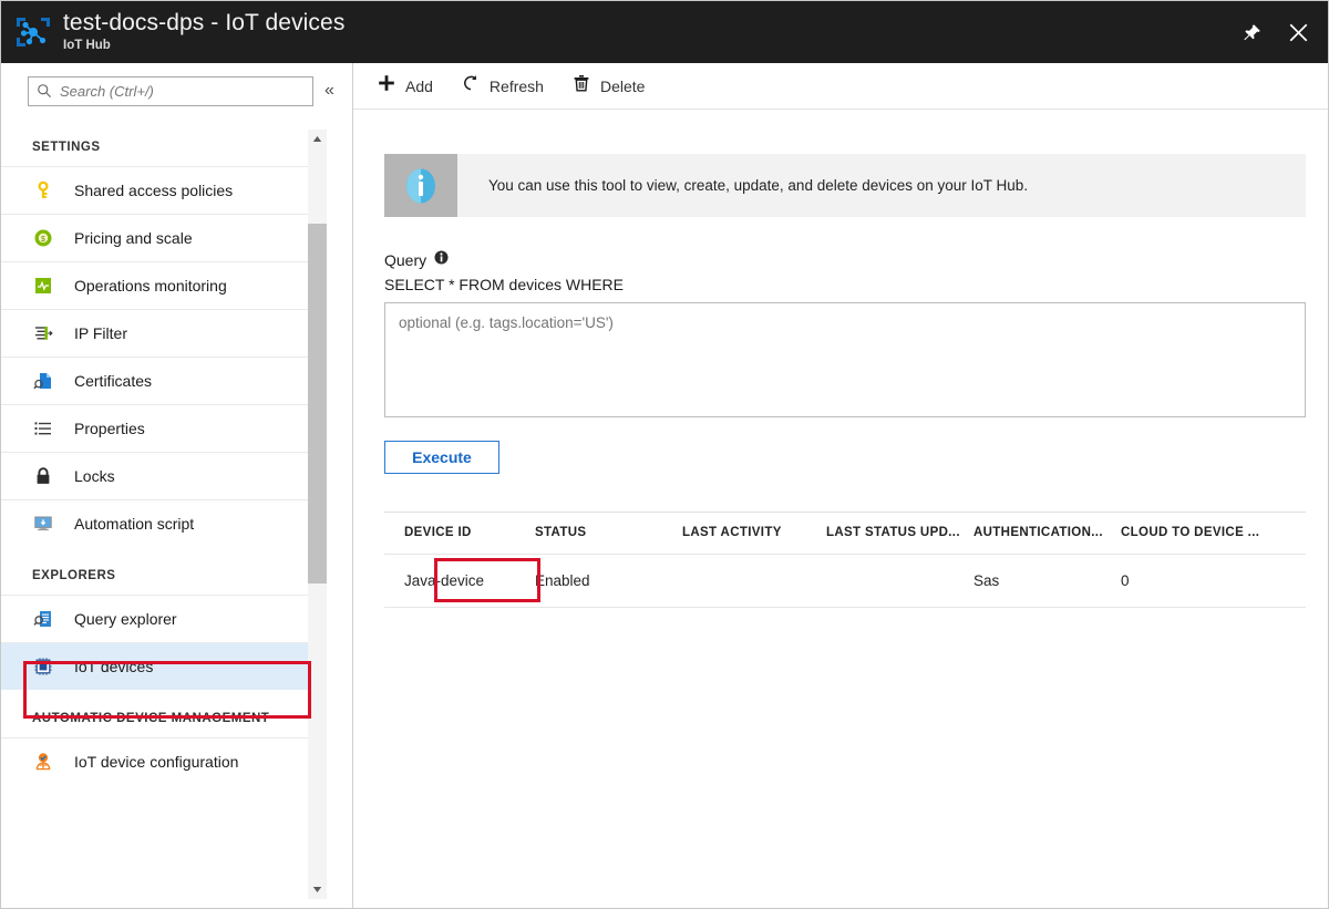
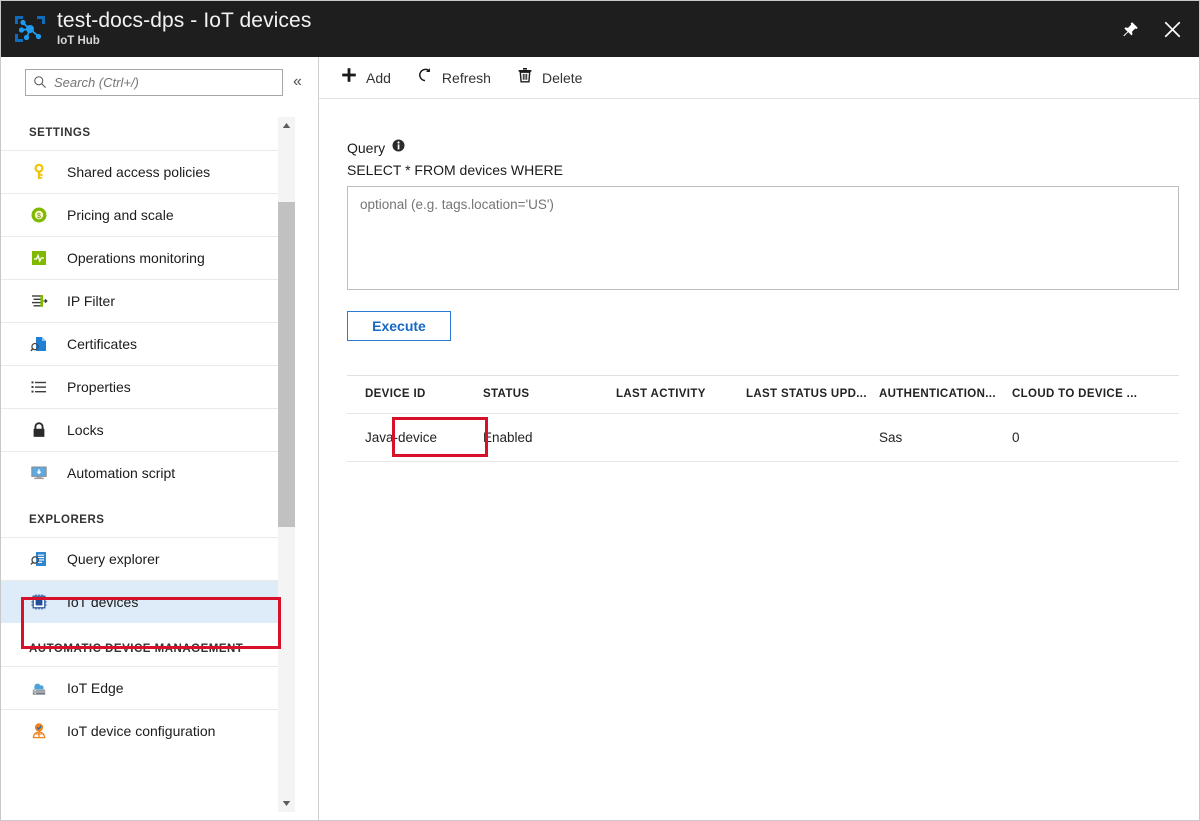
  test-docs-dps - IoT devices
  IoT Hub
  Search (Ctrl+/)
  «
  SETTINGS
  Shared access policies
  Pricing and scale
  Operations monitoring
  IP Filter
  Certificates
  Properties
  Locks
  Automation script
  EXPLORERS
  Query explorer
  IoT devices
  AUTOMATIC DEVICE MANAGEMENT
+ IoT Edge
  IoT device configuration
  Add
  Refresh
  Delete
- You can use this tool to view, create, update, and delete devices on your IoT Hub.
  Query
  SELECT * FROM devices WHERE
  optional (e.g. tags.location='US') Execute
  DEVICE ID	STATUS	LAST ACTIVITY	LAST STATUS UPD...	AUTHENTICATION...	CLOUD TO DEVICE ...
  Java-device	Enabled			Sas	0
